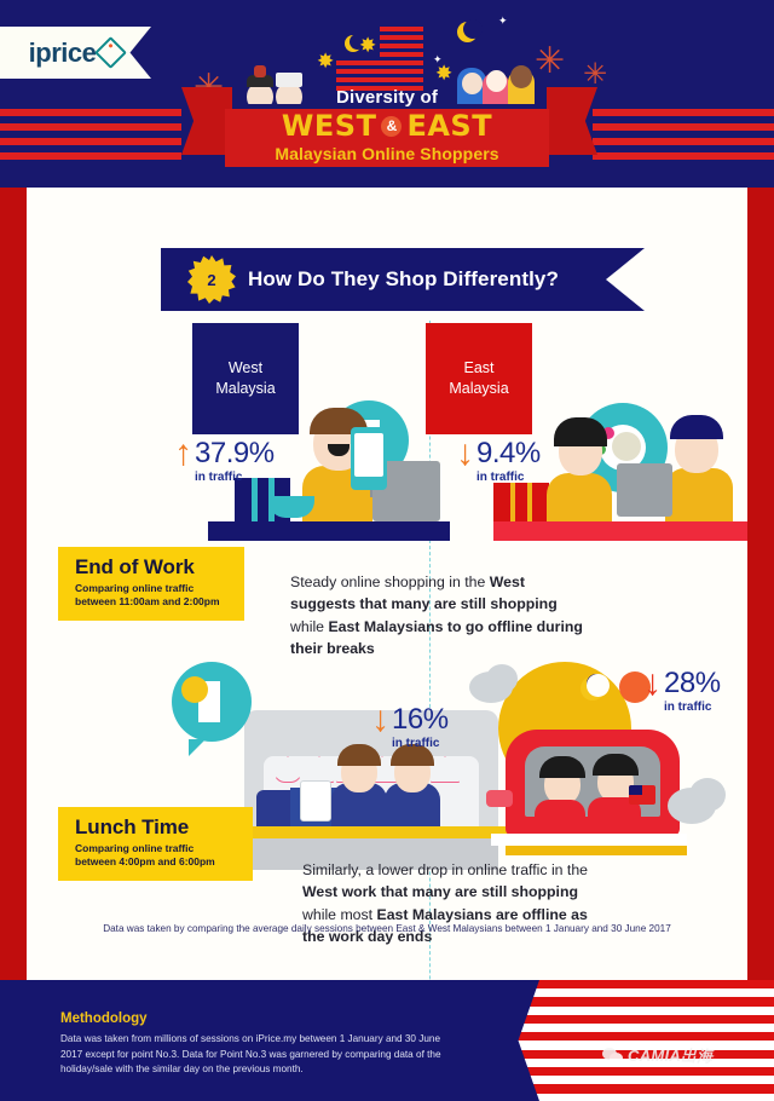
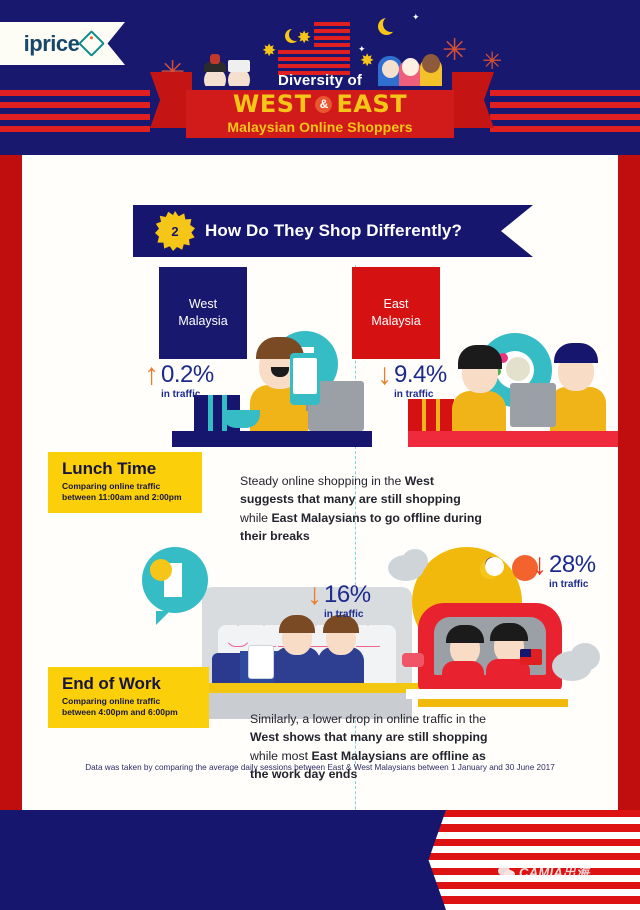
  iprice
  ✳
  ✳
  ✸
  ✸
  ✦
  ✦
  ✸
  Diversity of
  WEST
  &
  EAST
  Malaysian Online Shoppers
  2
  How Do They Shop Differently?
  West
  Malaysia
  East
  Malaysia
  ↑
- 37.9%
+ 0.2%
  in traffic
  ↓
  9.4%
  in traffic
- End of Work
+ Lunch Time
  Comparing online traffic
  between 11:00am and 2:00pm
  Steady online shopping in the West suggests that many are still shopping while East Malaysians to go offline during their breaks
  ↓
  16%
  in traffic
  ↓
  28%
  in traffic
- Lunch Time
+ End of Work
  Comparing online traffic
  between 4:00pm and 6:00pm
- Similarly, a lower drop in online traffic in the West work that many are still shopping while most East Malaysians are offline as the work day ends
+ Similarly, a lower drop in online traffic in the West shows that many are still shopping while most East Malaysians are offline as the work day ends
  Data was taken by comparing the average daily sessions between East & West Malaysians between 1 January and 30 June 2017
- Methodology
- Data was taken from millions of sessions on iPrice.my between 1 January and 30 June 2017 except for point No.3. Data for Point No.3 was garnered by comparing data of the holiday/sale with the similar day on the previous month.
  CAMIA出海
